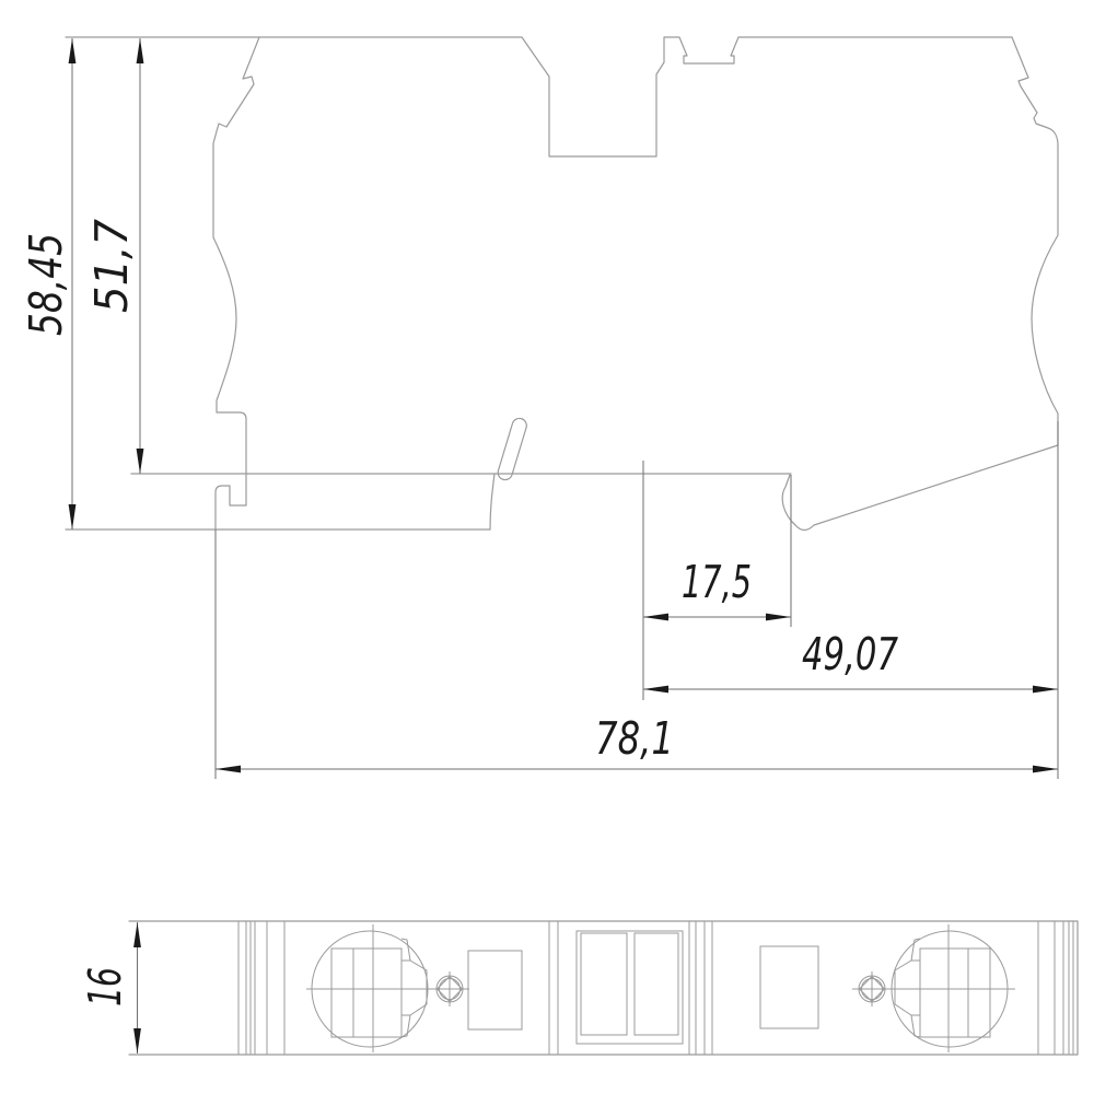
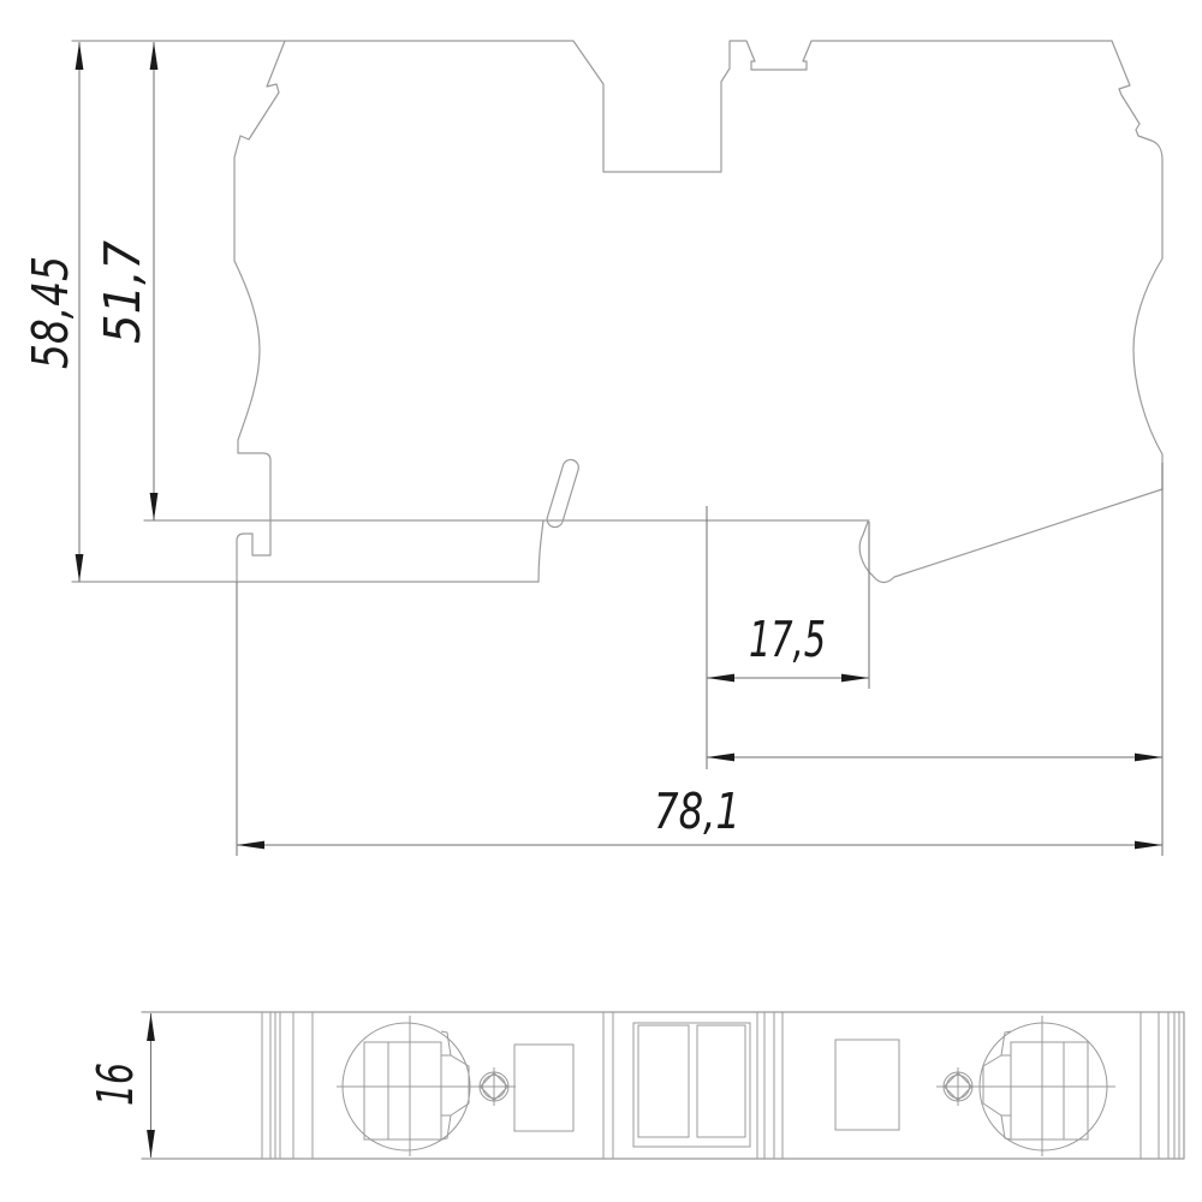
  17,5
- 49,07
  78,1
